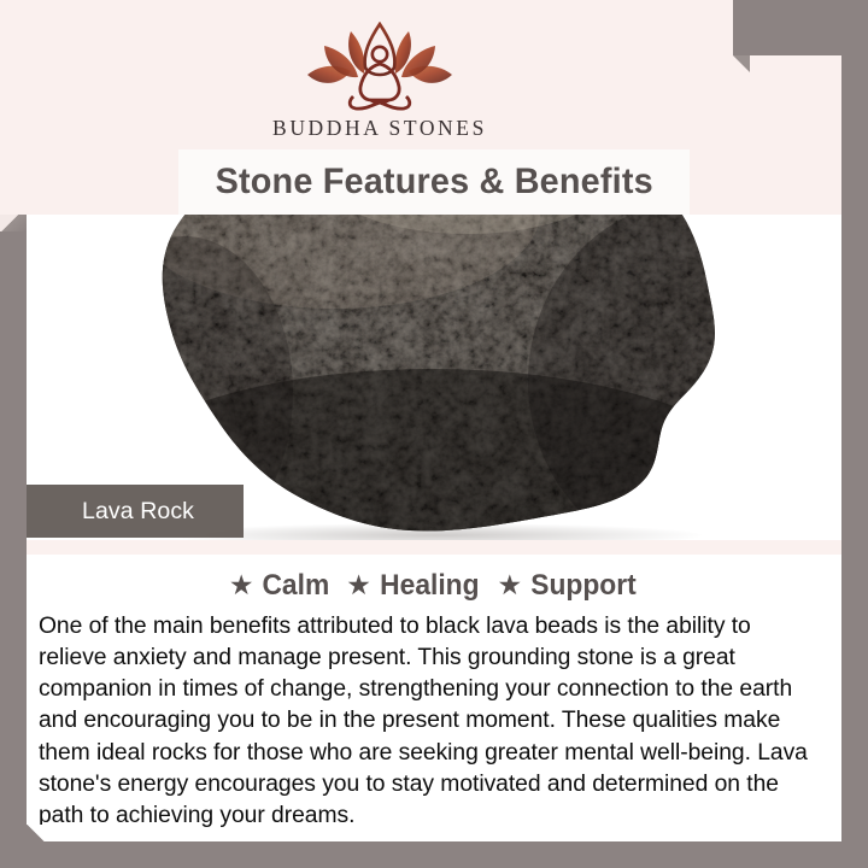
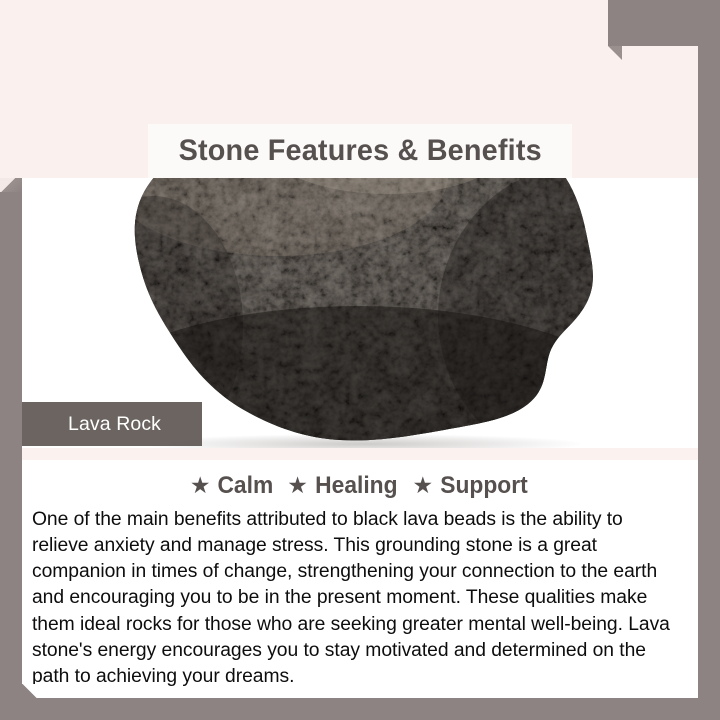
- BUDDHA STONES
  Lava Rock
  ★
  Calm
  ★
  Healing
  ★
  Support
- One of the main benefits attributed to black lava beads is the ability to relieve anxiety and manage present. This grounding stone is a great companion in times of change, strengthening your connection to the earth and encouraging you to be in the present moment. These qualities make them ideal rocks for those who are seeking greater mental well-being. Lava stone's energy encourages you to stay motivated and determined on the path to achieving your dreams.
+ One of the main benefits attributed to black lava beads is the ability to relieve anxiety and manage stress. This grounding stone is a great companion in times of change, strengthening your connection to the earth and encouraging you to be in the present moment. These qualities make them ideal rocks for those who are seeking greater mental well-being. Lava stone's energy encourages you to stay motivated and determined on the path to achieving your dreams.
  Stone Features & Benefits
